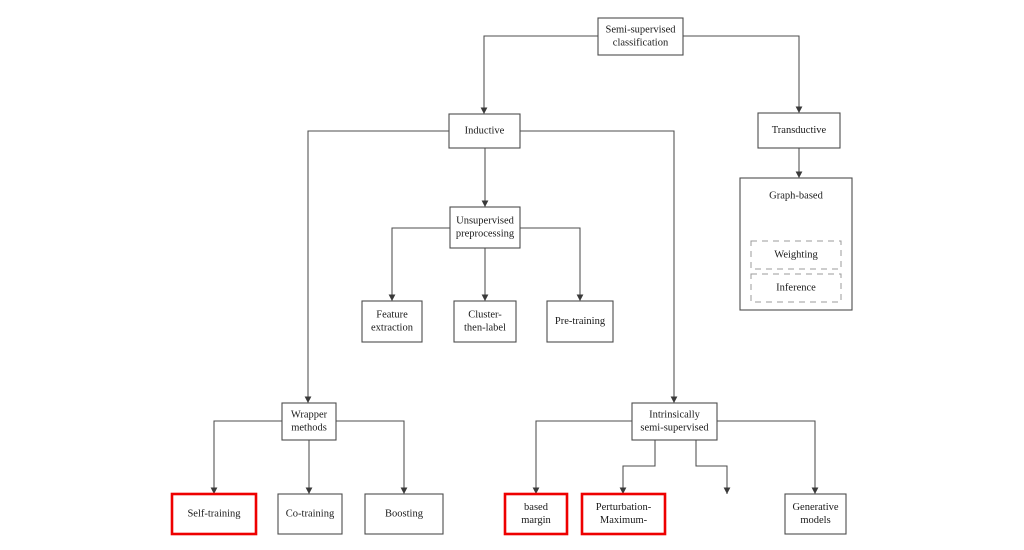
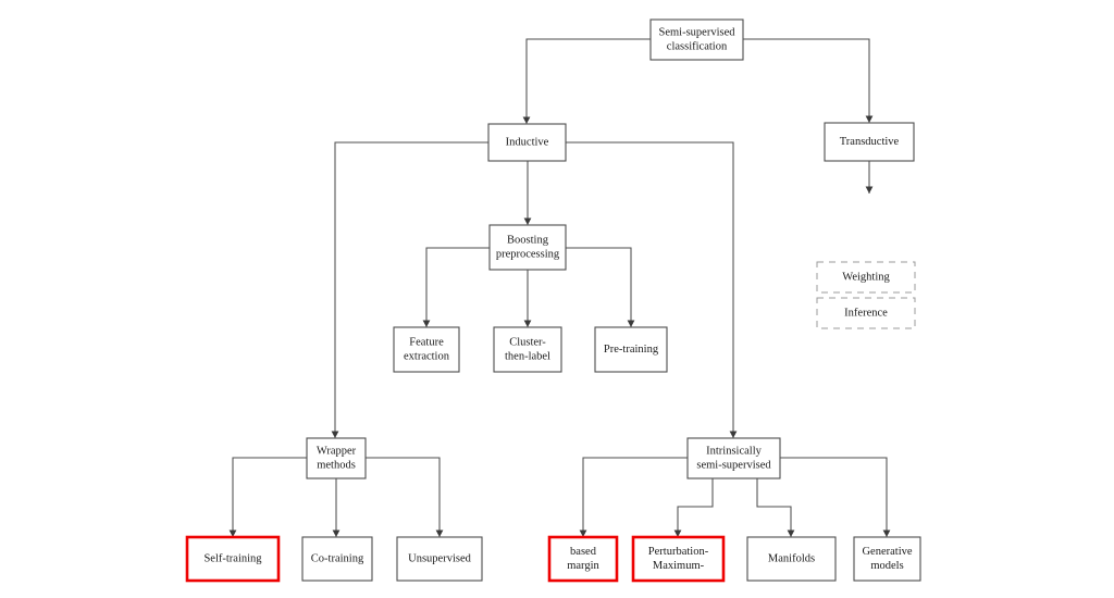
  Semi-supervised
  classification
  Inductive
  Transductive
- Graph-based
  Weighting
  Inference
- Unsupervised
+ Boosting
  preprocessing
  Feature
  extraction
  Cluster-
  then-label
  Pre-training
  Wrapper
  methods
  Intrinsically
  semi-supervised
  Self-training
  Co-training
- Boosting
+ Unsupervised
  based
  margin
  Perturbation-
  Maximum-
+ Manifolds
  Generative
  models
